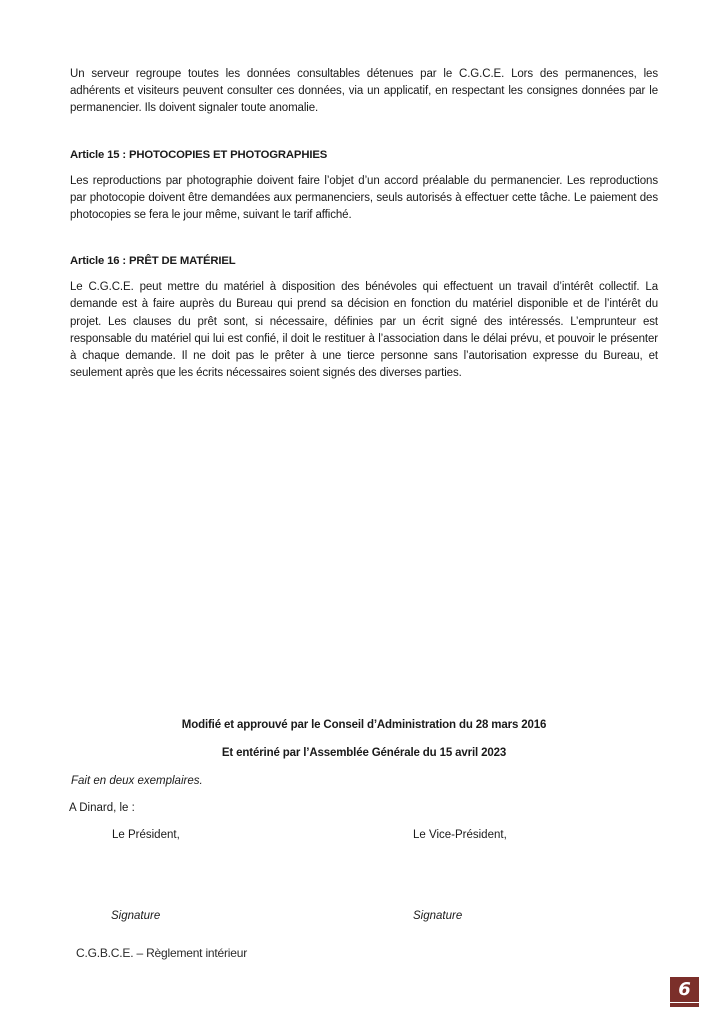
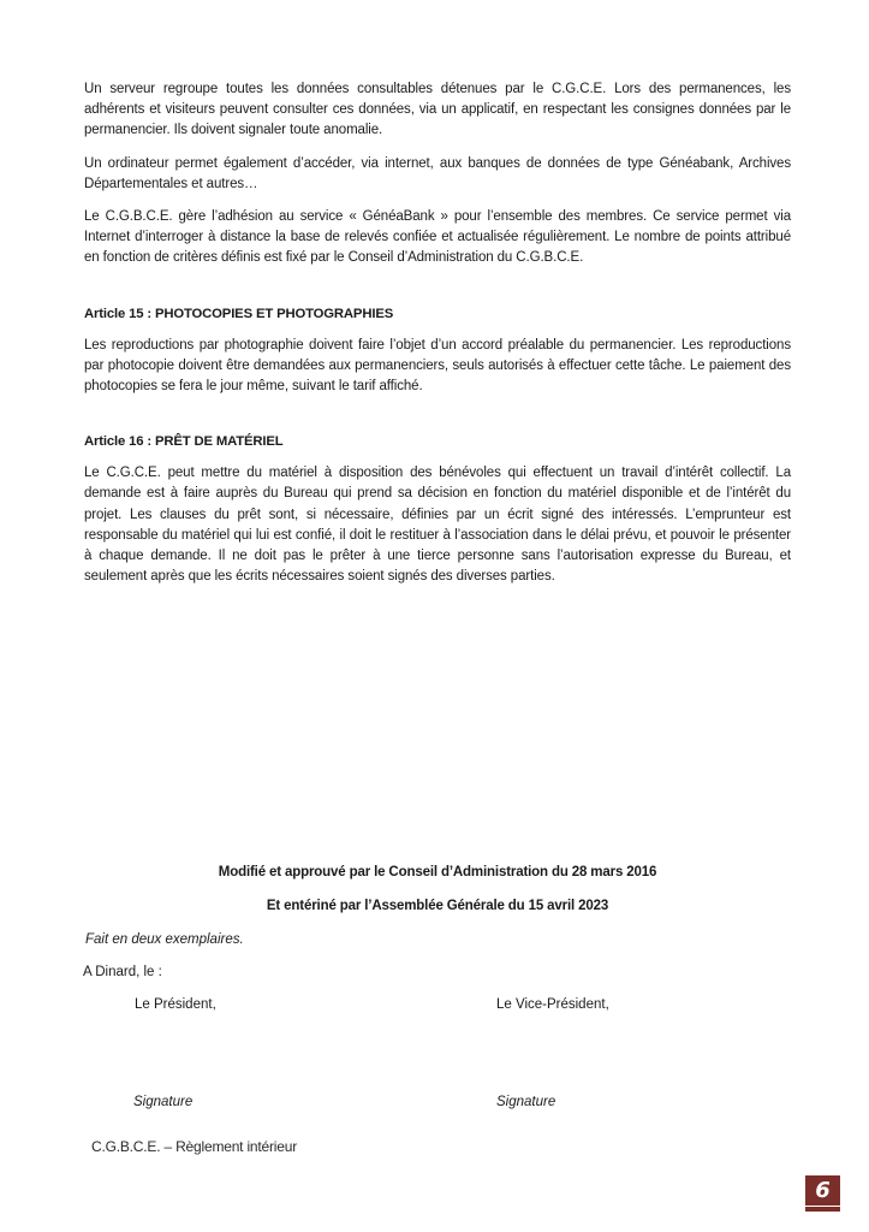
  Un serveur regroupe toutes les données consultables détenues par le C.G.C.E. Lors des permanences, les adhérents et visiteurs peuvent consulter ces données, via un applicatif, en respectant les consignes données par le permanencier. Ils doivent signaler toute anomalie.
+ Un ordinateur permet également d’accéder, via internet, aux banques de données de type Généabank, Archives Départementales et autres…
+ Le C.G.B.C.E. gère l’adhésion au service « GénéaBank » pour l’ensemble des membres. Ce service permet via Internet d’interroger à distance la base de relevés confiée et actualisée régulièrement. Le nombre de points attribué en fonction de critères définis est fixé par le Conseil d’Administration du C.G.B.C.E.
  Article 15 : PHOTOCOPIES ET PHOTOGRAPHIES
  Les reproductions par photographie doivent faire l’objet d’un accord préalable du permanencier. Les reproductions par photocopie doivent être demandées aux permanenciers, seuls autorisés à effectuer cette tâche. Le paiement des photocopies se fera le jour même, suivant le tarif affiché.
  Article 16 : PRÊT DE MATÉRIEL
  Le C.G.C.E. peut mettre du matériel à disposition des bénévoles qui effectuent un travail d’intérêt collectif. La demande est à faire auprès du Bureau qui prend sa décision en fonction du matériel disponible et de l’intérêt du projet. Les clauses du prêt sont, si nécessaire, définies par un écrit signé des intéressés. L’emprunteur est responsable du matériel qui lui est confié, il doit le restituer à l’association dans le délai prévu, et pouvoir le présenter à chaque demande. Il ne doit pas le prêter à une tierce personne sans l’autorisation expresse du Bureau, et seulement après que les écrits nécessaires soient signés des diverses parties.
  Modifié et approuvé par le Conseil d’Administration du 28 mars 2016
  Et entériné par l’Assemblée Générale du 15 avril 2023
  Fait en deux exemplaires.
  A Dinard, le :
  Le Président,
  Le Vice-Président,
  Signature
  Signature
  C.G.B.C.E. – Règlement intérieur
  6
